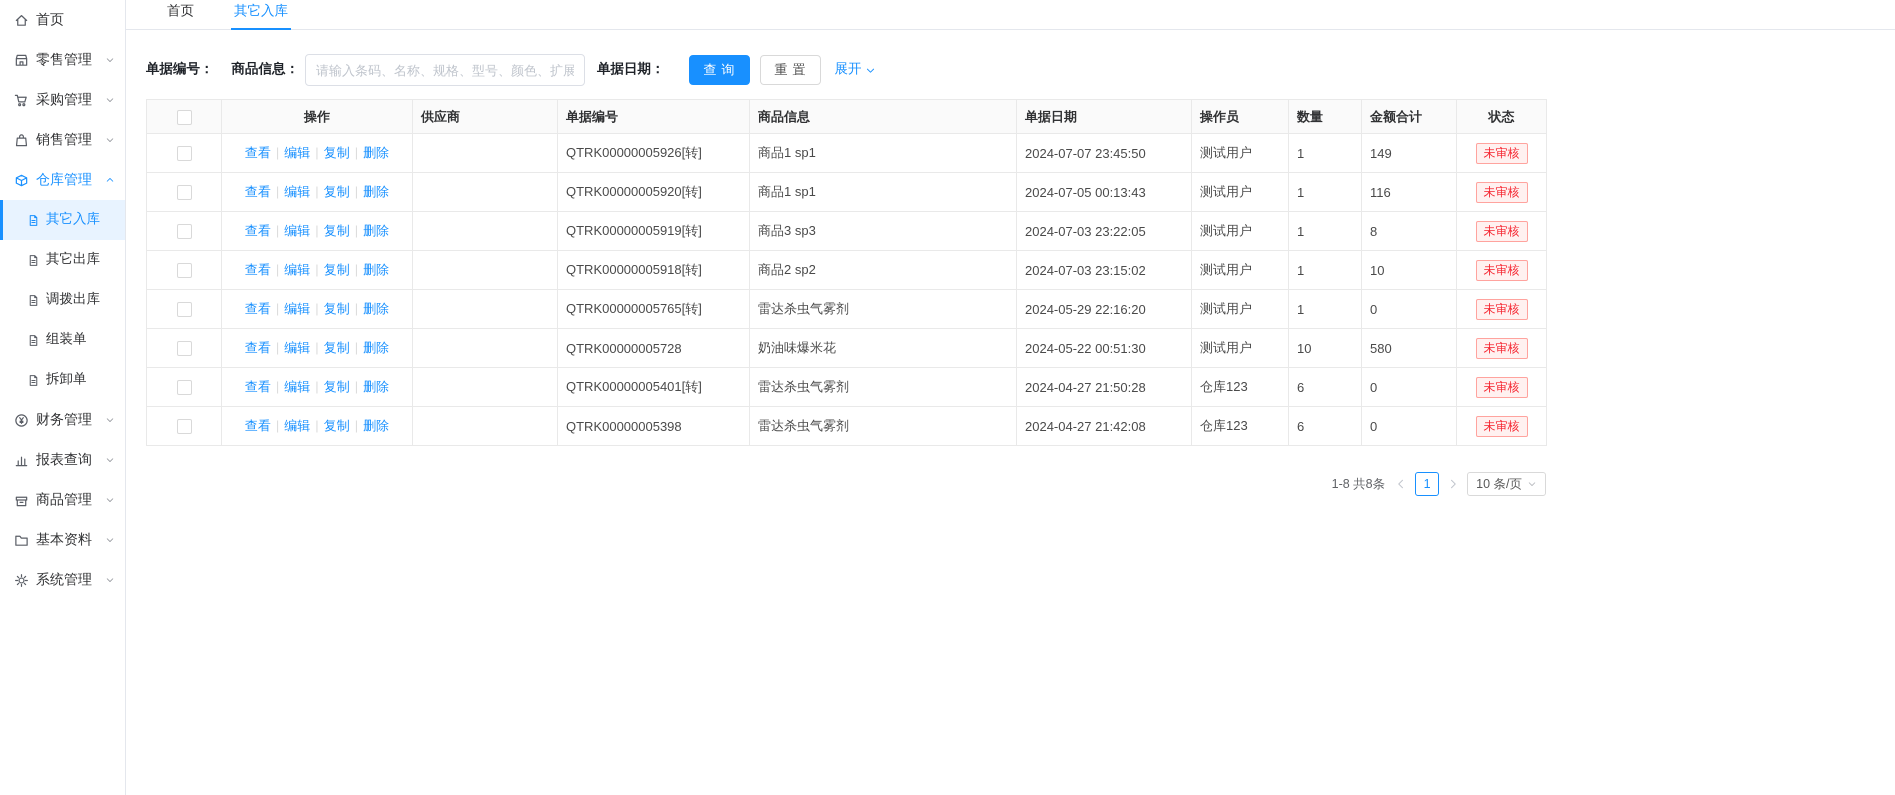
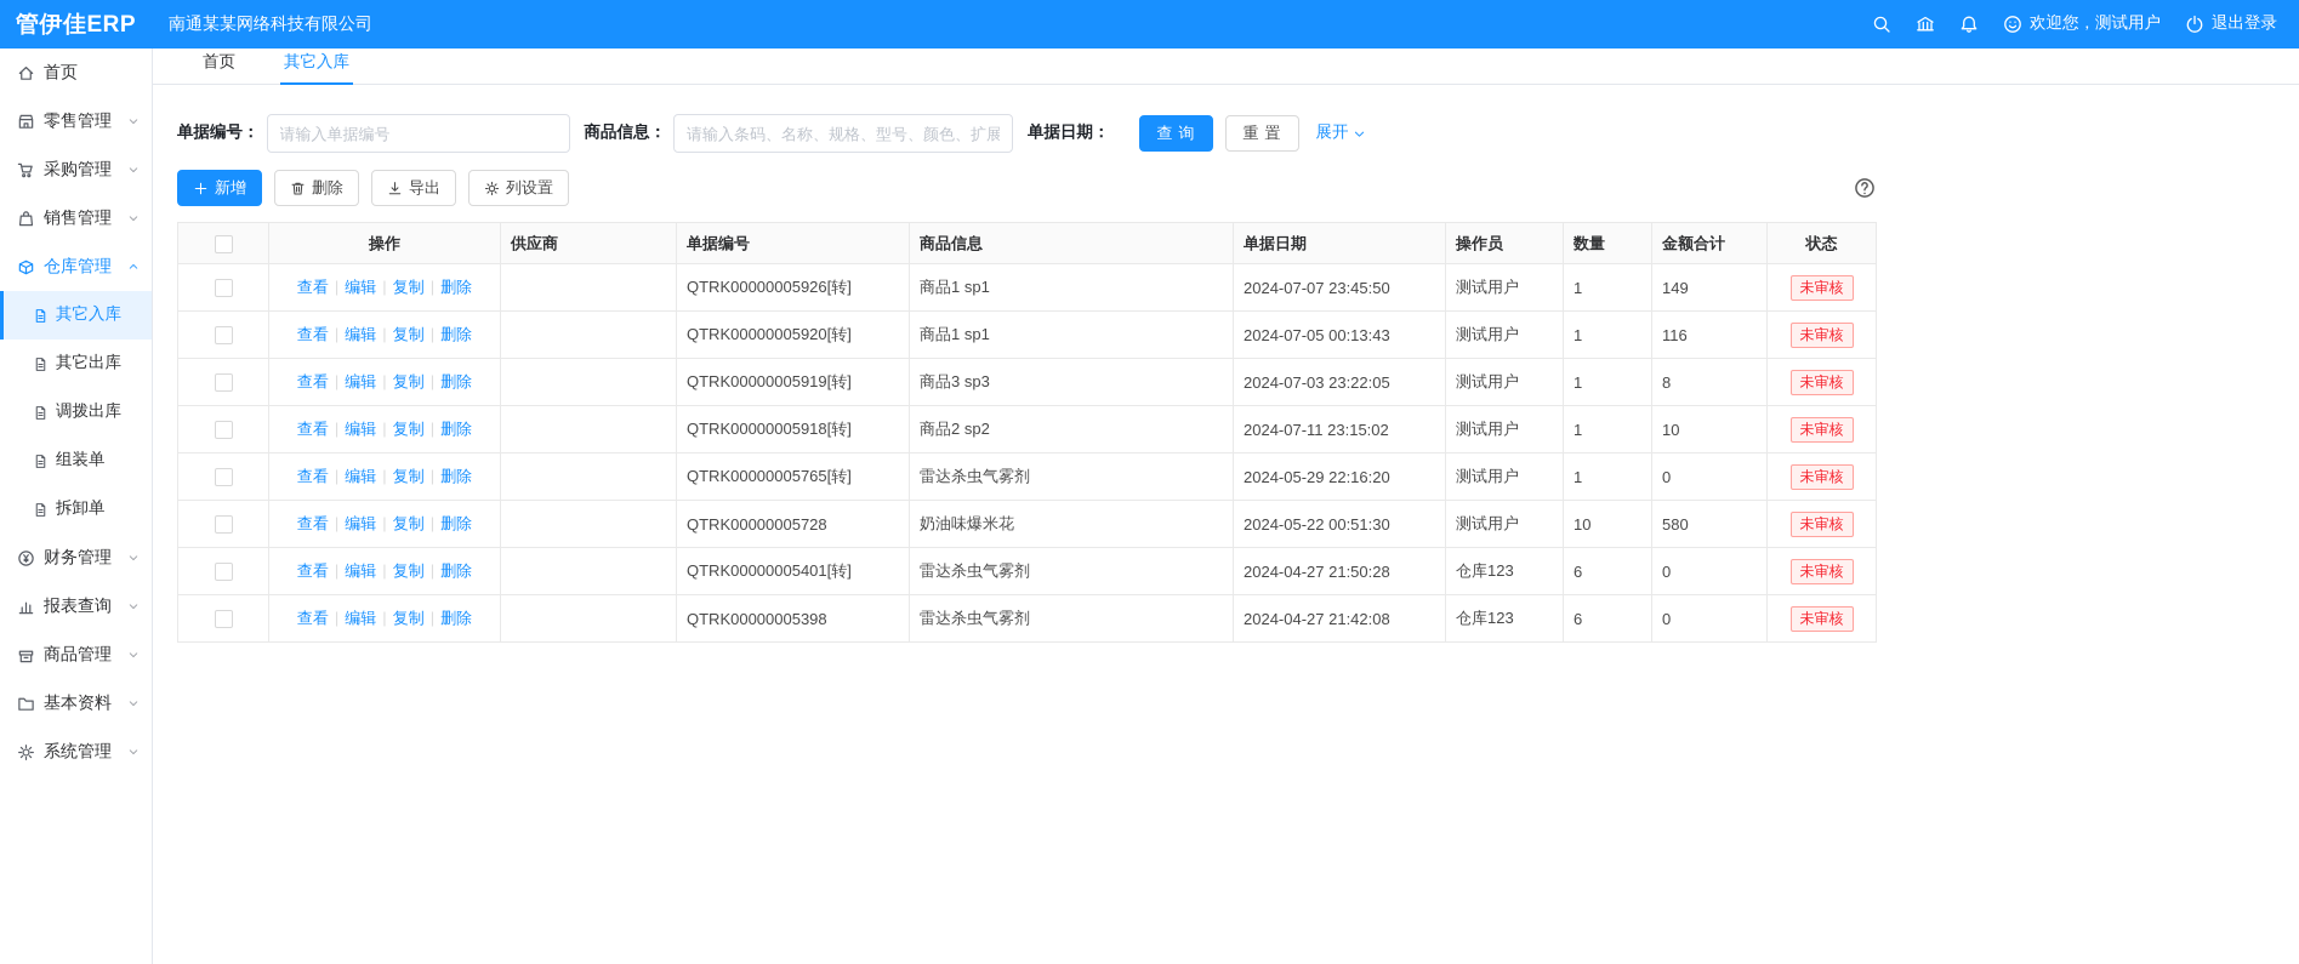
+ 管伊佳ERP
+ 南通某某网络科技有限公司
+ 欢迎您，测试用户
+ 退出登录
  首页
  零售管理
  采购管理
  销售管理
  仓库管理
  其它入库
  其它出库
  调拨出库
  组装单
  拆卸单
  财务管理
  报表查询
  商品管理
  基本资料
  系统管理
  首页
  其它入库
  单据编号：
+ 请输入单据编号
  商品信息：
  请输入条码、名称、规格、型号、颜色、扩展
  单据日期：
  查询
  重置
  展开
+ 新增
+ 删除
+ 导出
+ 列设置
  	操作	供应商	单据编号	商品信息	单据日期	操作员	数量	金额合计	状态
  	查看 | 编辑 复制 | 删除		QTRK00000005926[转]	商品1 sp1	2024-07-07 23:45:50	测试用户	1	149	未审核
  	查看 | 编辑 复制 | 删除		QTRK00000005920[转]	商品1 sp1	2024-07-05 00:13:43	测试用户	1	116	未审核
  	查看 | 编辑 复制 | 删除		QTRK00000005919[转]	商品3 sp3	2024-07-03 23:22:05	测试用户	1	8	未审核
- 	查看 | 编辑 复制 | 删除		QTRK00000005918[转]	商品2 sp2	2024-07-03 23:15:02	测试用户	1	10	未审核
+ 	查看 | 编辑 复制 | 删除		QTRK00000005918[转]	商品2 sp2	2024-07-11 23:15:02	测试用户	1	10	未审核
  	查看 | 编辑 复制 | 删除		QTRK00000005765[转]	雷达杀虫气雾剂	2024-05-29 22:16:20	测试用户	1	0	未审核
  	查看 | 编辑 复制 | 删除		QTRK00000005728	奶油味爆米花	2024-05-22 00:51:30	测试用户	10	580	未审核
  	查看 | 编辑 复制 | 删除		QTRK00000005401[转]	雷达杀虫气雾剂	2024-04-27 21:50:28	仓库123	6	0	未审核
  	查看 | 编辑 复制 | 删除		QTRK00000005398	雷达杀虫气雾剂	2024-04-27 21:42:08	仓库123	6	0	未审核
- 1-8 共8条
- 1
- 10 条/页
